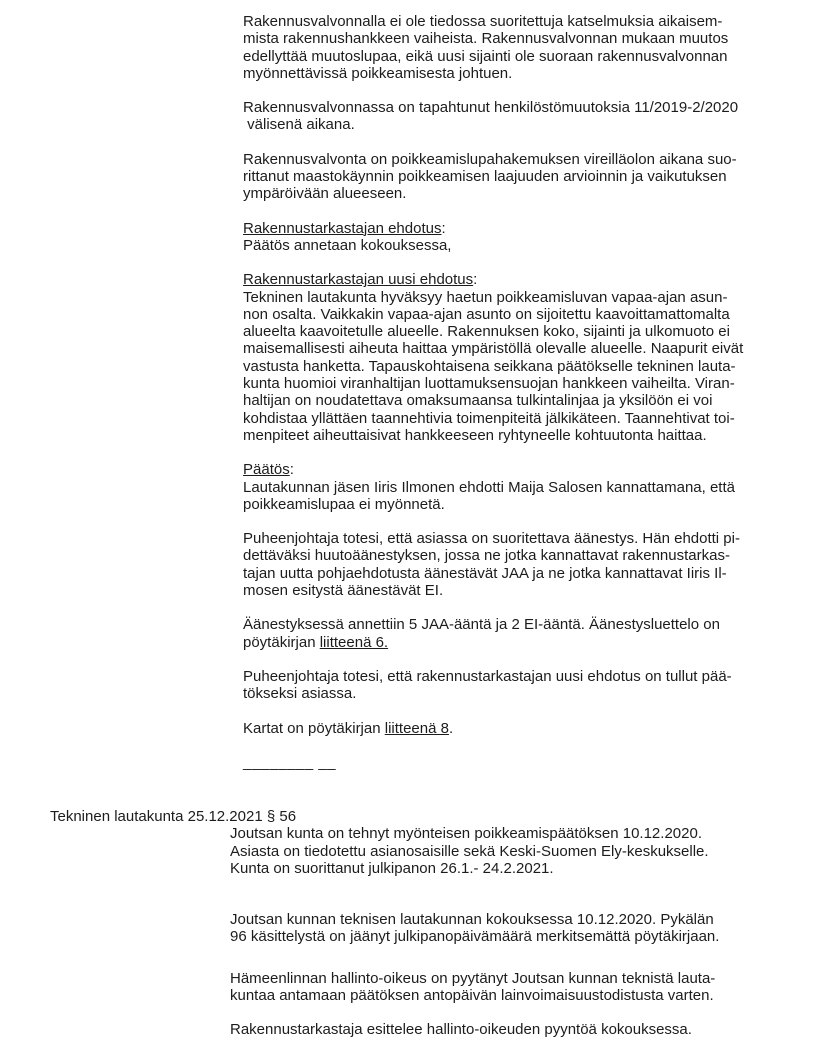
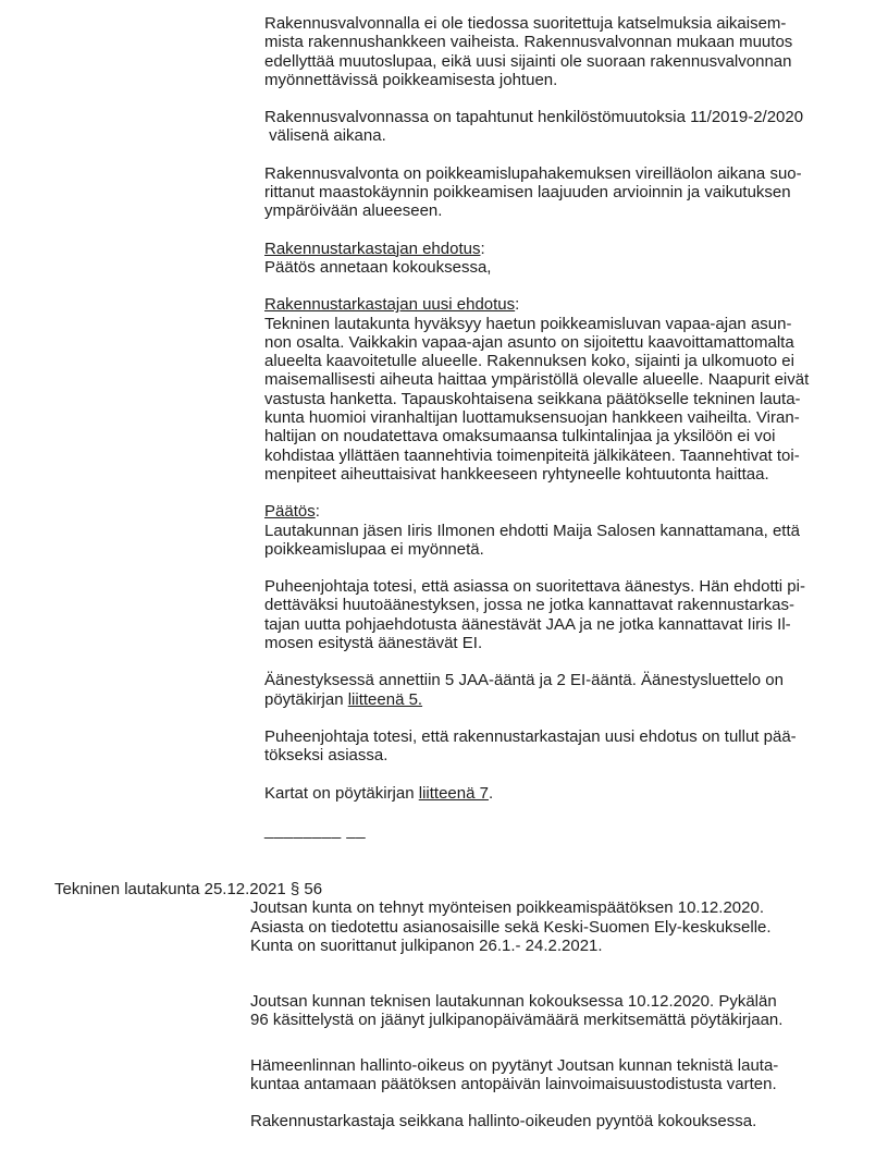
  Rakennusvalvonnalla ei ole tiedossa suoritettuja katselmuksia aikaisem-
  mista rakennushankkeen vaiheista. Rakennusvalvonnan mukaan muutos
  edellyttää muutoslupaa, eikä uusi sijainti ole suoraan rakennusvalvonnan
  myönnettävissä poikkeamisesta johtuen.
  Rakennusvalvonnassa on tapahtunut henkilöstömuutoksia 11/2019-2/2020
  välisenä aikana.
  Rakennusvalvonta on poikkeamislupahakemuksen vireilläolon aikana suo-
  rittanut maastokäynnin poikkeamisen laajuuden arvioinnin ja vaikutuksen
  ympäröivään alueeseen.
  Rakennustarkastajan ehdotus:
  Päätös annetaan kokouksessa,
  Rakennustarkastajan uusi ehdotus:
  Tekninen lautakunta hyväksyy haetun poikkeamisluvan vapaa-ajan asun-
  non osalta. Vaikkakin vapaa-ajan asunto on sijoitettu kaavoittamattomalta
  alueelta kaavoitetulle alueelle. Rakennuksen koko, sijainti ja ulkomuoto ei
  maisemallisesti aiheuta haittaa ympäristöllä olevalle alueelle. Naapurit eivät
  vastusta hanketta. Tapauskohtaisena seikkana päätökselle tekninen lauta-
  kunta huomioi viranhaltijan luottamuksensuojan hankkeen vaiheilta. Viran-
  haltijan on noudatettava omaksumaansa tulkintalinjaa ja yksilöön ei voi
  kohdistaa yllättäen taannehtivia toimenpiteitä jälkikäteen. Taannehtivat toi-
  menpiteet aiheuttaisivat hankkeeseen ryhtyneelle kohtuutonta haittaa.
  Päätös:
  Lautakunnan jäsen Iiris Ilmonen ehdotti Maija Salosen kannattamana, että
  poikkeamislupaa ei myönnetä.
  Puheenjohtaja totesi, että asiassa on suoritettava äänestys. Hän ehdotti pi-
  dettäväksi huutoäänestyksen, jossa ne jotka kannattavat rakennustarkas-
  tajan uutta pohjaehdotusta äänestävät JAA ja ne jotka kannattavat Iiris Il-
  mosen esitystä äänestävät EI.
  Äänestyksessä annettiin 5 JAA-ääntä ja 2 EI-ääntä. Äänestysluettelo on
- pöytäkirjan liitteenä 6.
+ pöytäkirjan liitteenä 5.
  Puheenjohtaja totesi, että rakennustarkastajan uusi ehdotus on tullut pää-
  tökseksi asiassa.
- Kartat on pöytäkirjan liitteenä 8.
+ Kartat on pöytäkirjan liitteenä 7.
  ________ __
  Tekninen lautakunta 25.12.2021 § 56
  Joutsan kunta on tehnyt myönteisen poikkeamispäätöksen 10.12.2020.
  Asiasta on tiedotettu asianosaisille sekä Keski-Suomen Ely-keskukselle.
  Kunta on suorittanut julkipanon 26.1.- 24.2.2021.
  Joutsan kunnan teknisen lautakunnan kokouksessa 10.12.2020. Pykälän
  96 käsittelystä on jäänyt julkipanopäivämäärä merkitsemättä pöytäkirjaan.
  Hämeenlinnan hallinto-oikeus on pyytänyt Joutsan kunnan teknistä lauta-
  kuntaa antamaan päätöksen antopäivän lainvoimaisuustodistusta varten.
- Rakennustarkastaja esittelee hallinto-oikeuden pyyntöä kokouksessa.
+ Rakennustarkastaja seikkana hallinto-oikeuden pyyntöä kokouksessa.
